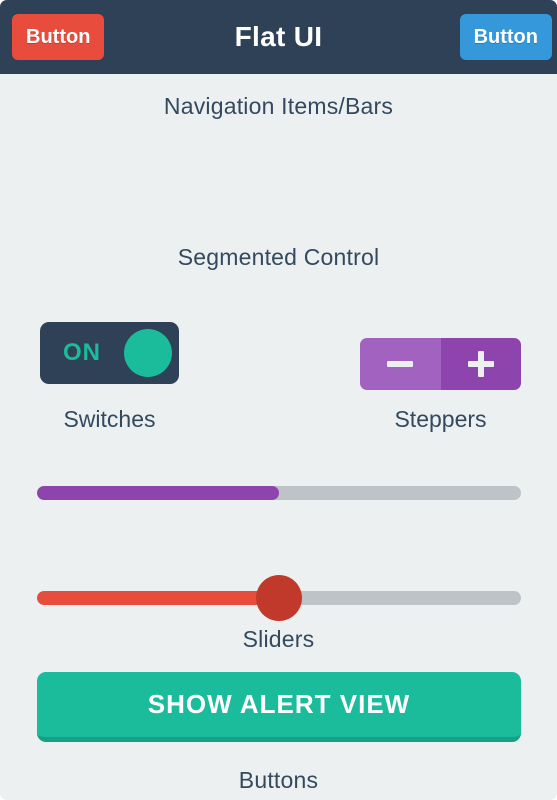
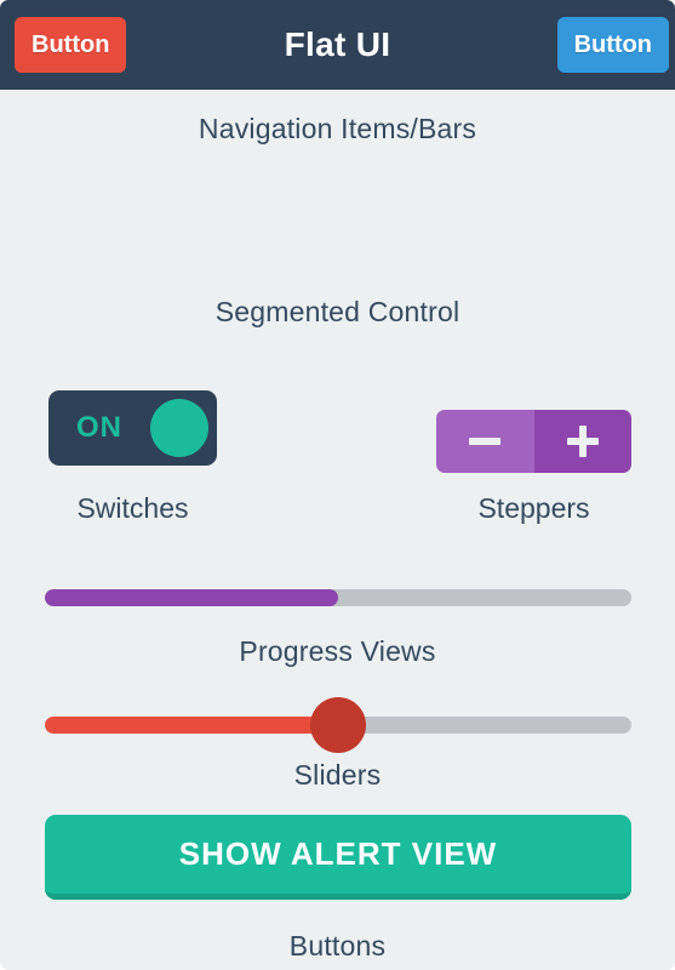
  Button
  Flat UI
  Button
  Navigation Items/Bars
  Segmented Control
  ON
  Switches
  Steppers
+ Progress Views
  Sliders
  SHOW ALERT VIEW
  Buttons
